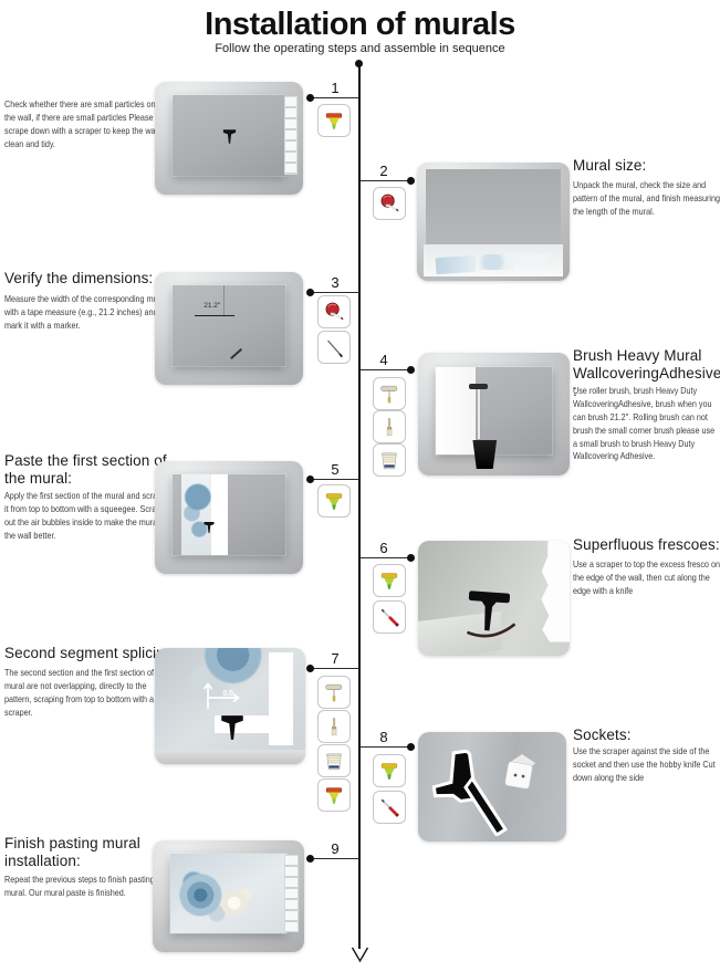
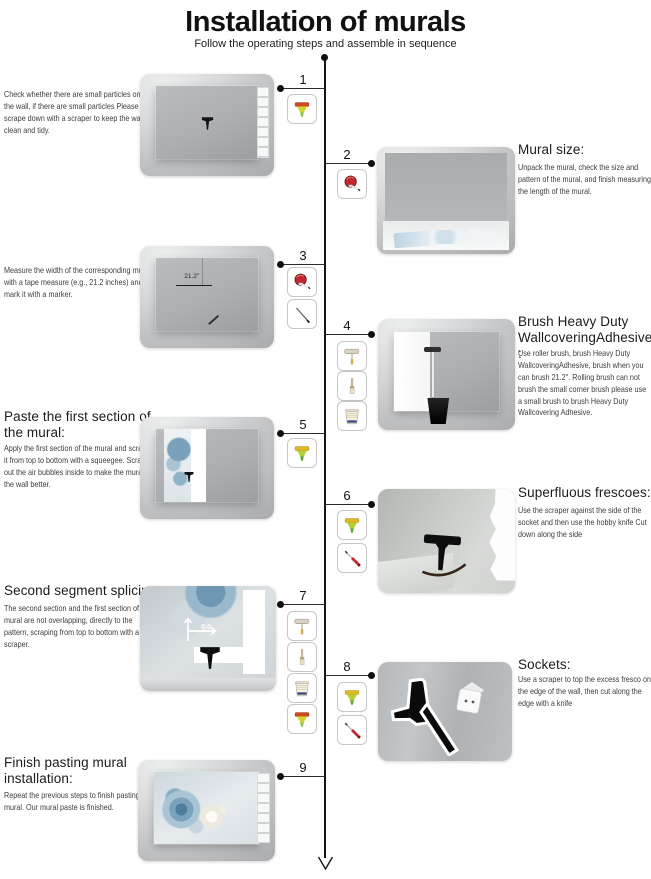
  Installation of murals
  Follow the operating steps and assemble in sequence
  1
  3
  5
  7
  9
  2
  4
  6
  8
  Check whether there are small particles on the wall, if there are small particles Please scrape down with a scraper to keep the wa clean and tidy.
  Mural size:
  Unpack the mural, check the size and pattern of the mural, and finish measuring the length of the mural.
- Verify the dimensions:
  Measure the width of the corresponding m with a tape measure (e.g., 21.2 inches) an mark it with a marker.
- Brush Heavy Mural WallcoveringAdhesive :
+ Brush Heavy Duty WallcoveringAdhesive :
  Use roller brush, brush Heavy Duty WallcoveringAdhesive, brush when you can brush 21.2". Rolling brush can not brush the small corner brush please use a small brush to brush Heavy Duty Wallcovering Adhesive.
  Paste the first section o the mural:
  Apply the first section of the mural and scr it from top to bottom with a squeegee. Scr out the air bubbles inside to make the mur the wall better.
  Superfluous frescoes:
- Use a scraper to top the excess fresco on the edge of the wall, then cut along the edge with a knife
+ Use the scraper against the side of the socket and then use the hobby knife Cut down along the side
  Second segment splici
  The second section and the first section of mural are not overlapping, directly to the pattern, scraping from top to bottom with a scraper.
  Sockets:
- Use the scraper against the side of the socket and then use the hobby knife Cut down along the side
+ Use a scraper to top the excess fresco on the edge of the wall, then cut along the edge with a knife
  Finish pasting mural installation:
  Repeat the previous steps to finish pastin mural. Our mural paste is finished.
